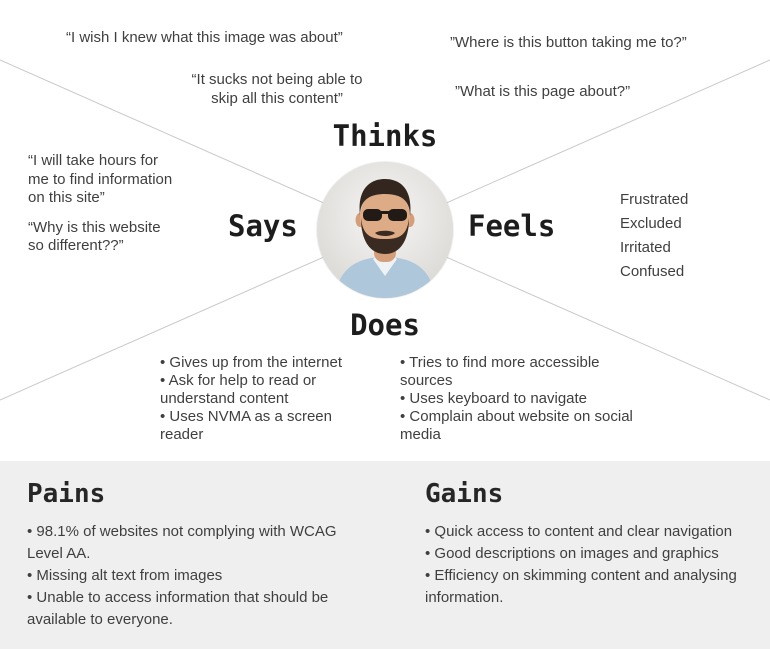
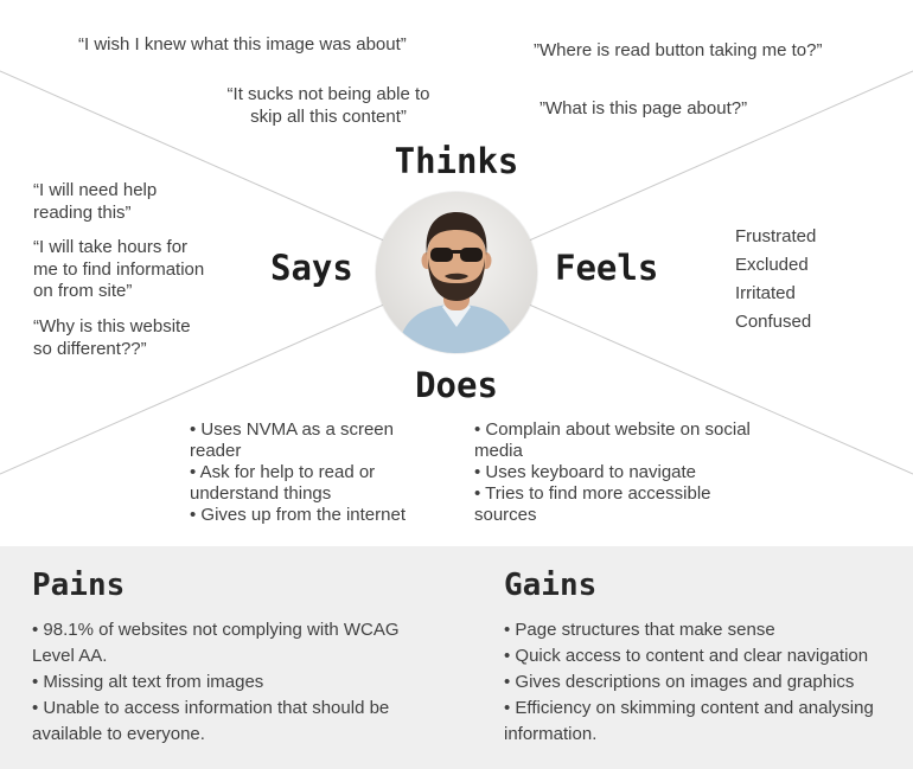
  “I wish I knew what this image was about”
- ”Where is this button taking me to?”
+ ”Where is read button taking me to?”
  “It sucks not being able to skip all this content”
  ”What is this page about?”
  Thinks
  Says
  Feels
  Does
+ “I will need help reading this”
- “I will take hours for me to find information on this site”
+ “I will take hours for me to find information on from site”
  “Why is this website so different??”
  Frustrated
  Excluded
  Irritated
  Confused
- • Gives up from the internet
+ • Uses NVMA as a screen reader
- • Ask for help to read or understand content
+ • Ask for help to read or understand things
- • Uses NVMA as a screen reader
+ • Gives up from the internet
- • Tries to find more accessible sources
+ • Complain about website on social media
  • Uses keyboard to navigate
- • Complain about website on social media
+ • Tries to find more accessible sources
  Pains
  • 98.1% of websites not complying with WCAG Level AA.
  • Missing alt text from images
  • Unable to access information that should be available to everyone.
  Gains
+ • Page structures that make sense
  • Quick access to content and clear navigation
- • Good descriptions on images and graphics
+ • Gives descriptions on images and graphics
  • Efficiency on skimming content and analysing information.
